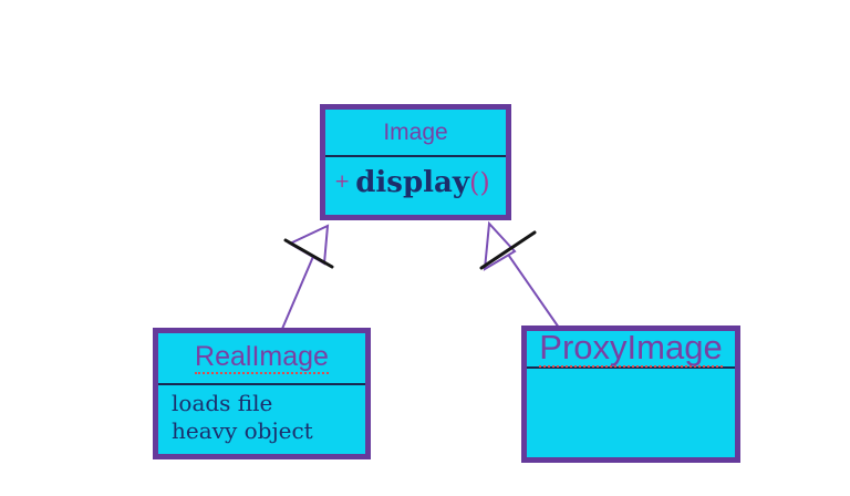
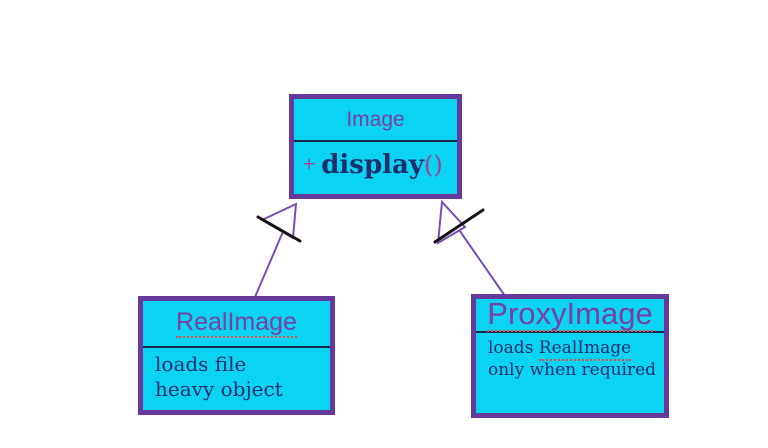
  Image
  + display()
  RealImage
  loads file
  heavy object
  ProxyImage
+ loads RealImage
+ only when required
